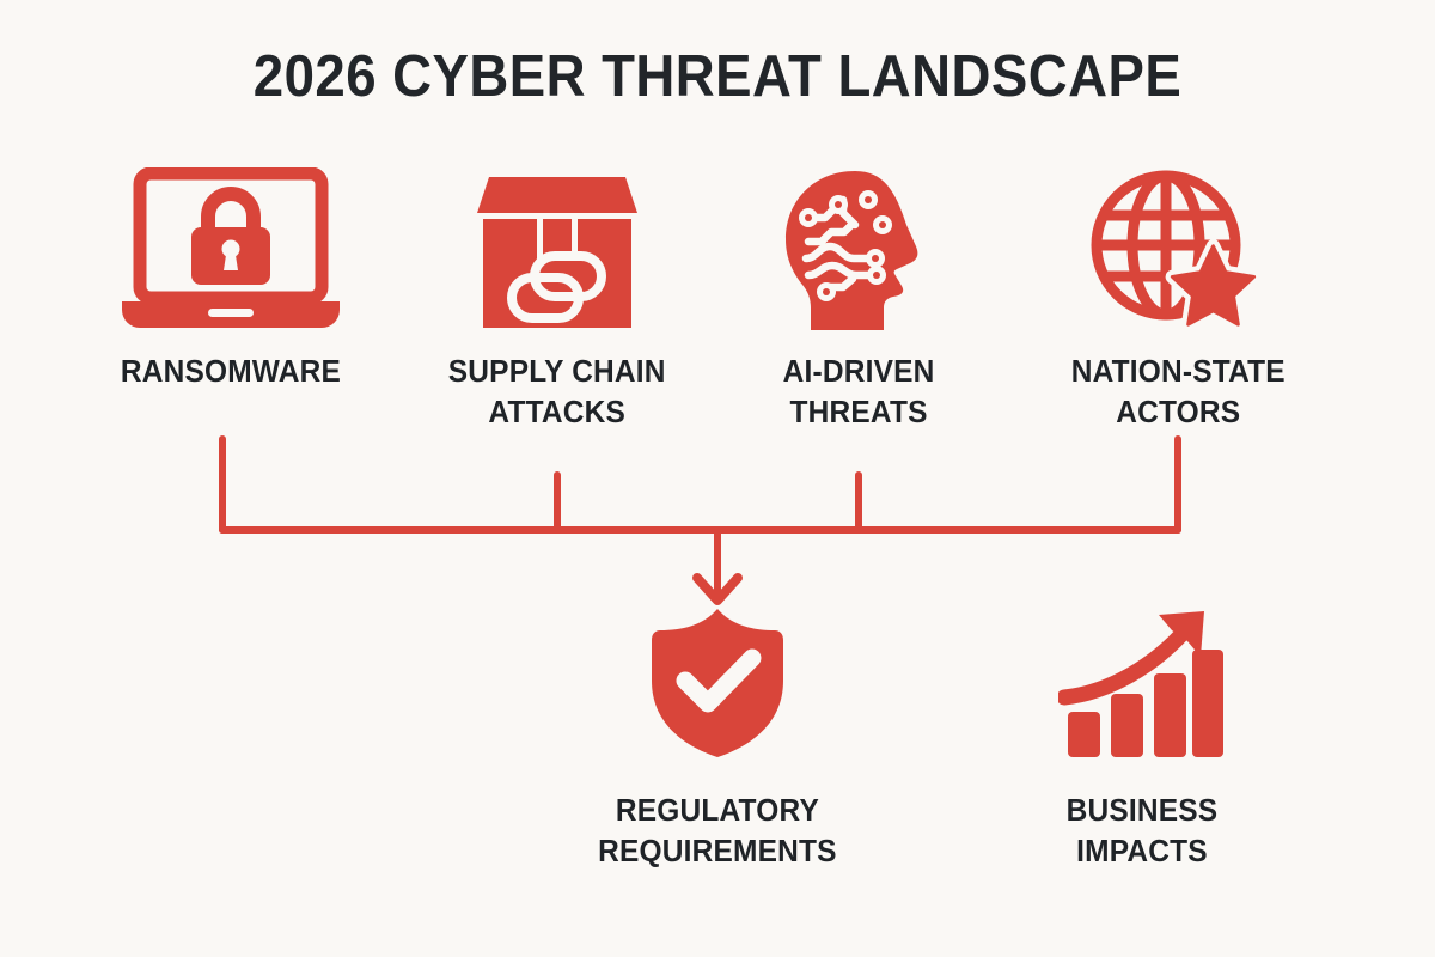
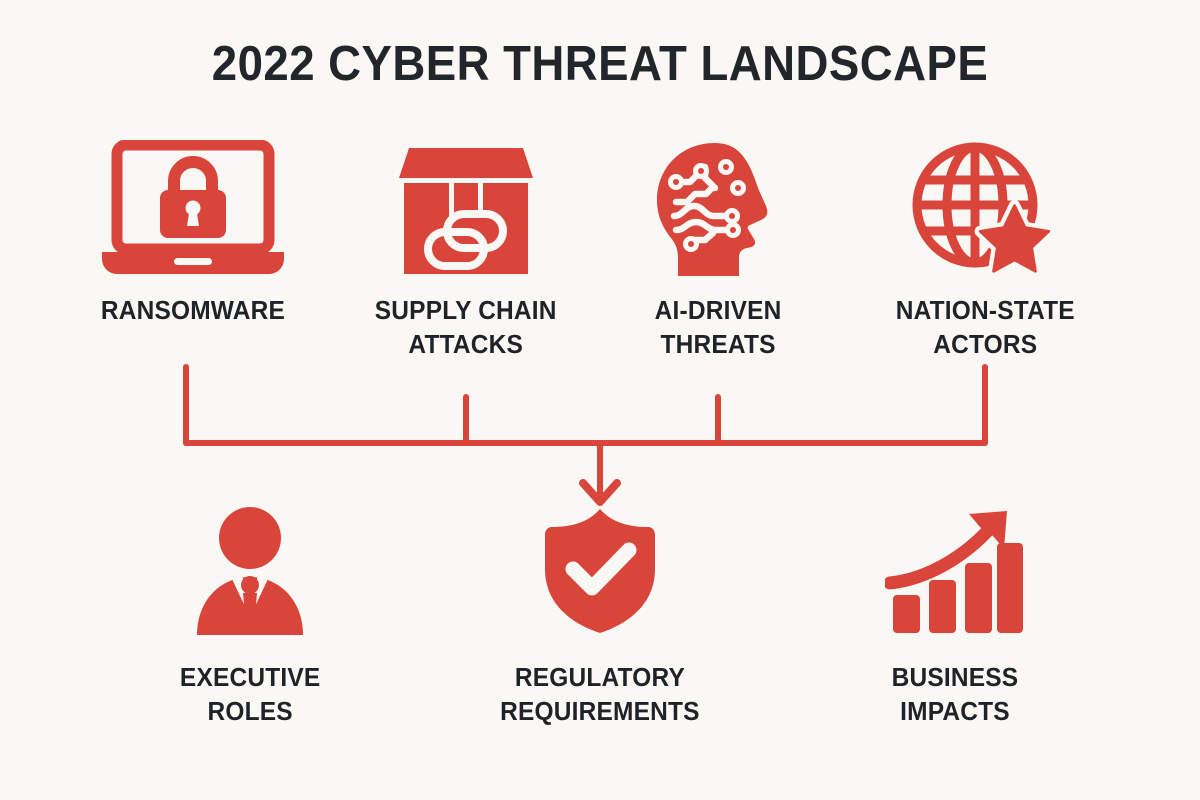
- 2026 CYBER THREAT LANDSCAPE
+ 2022 CYBER THREAT LANDSCAPE
  RANSOMWARE
  SUPPLY CHAIN
  ATTACKS
  AI-DRIVEN
  THREATS
  NATION-STATE
  ACTORS
+ EXECUTIVE
+ ROLES
  REGULATORY
  REQUIREMENTS
  BUSINESS
  IMPACTS
